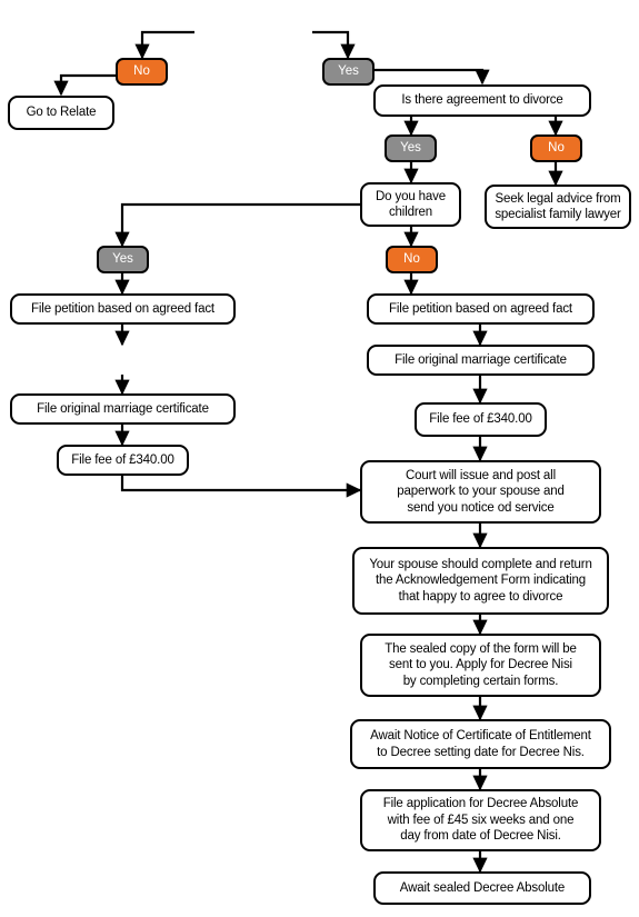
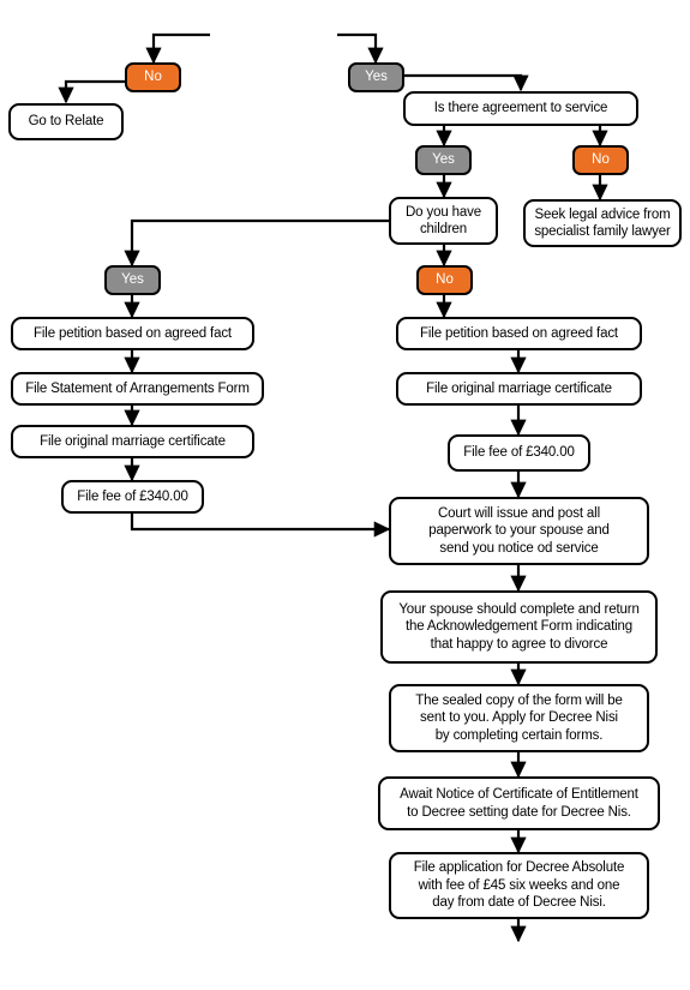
  No
  Go to Relate
  Yes
- Is there agreement to divorce
+ Is there agreement to service
  Yes
  No
  Seek legal advice from
  specialist family lawyer
  Do you have
  children
  Yes
  No
  File petition based on agreed fact
+ File Statement of Arrangements Form
  File original marriage certificate
  File fee of £340.00
  File petition based on agreed fact
  File original marriage certificate
  File fee of £340.00
  Court will issue and post all
  paperwork to your spouse and
  send you notice od service
  Your spouse should complete and return
  the Acknowledgement Form indicating
  that happy to agree to divorce
  The sealed copy of the form will be
  sent to you. Apply for Decree Nisi
  by completing certain forms.
  Await Notice of Certificate of Entitlement
  to Decree setting date for Decree Nis.
  File application for Decree Absolute
  with fee of £45 six weeks and one
  day from date of Decree Nisi.
- Await sealed Decree Absolute
